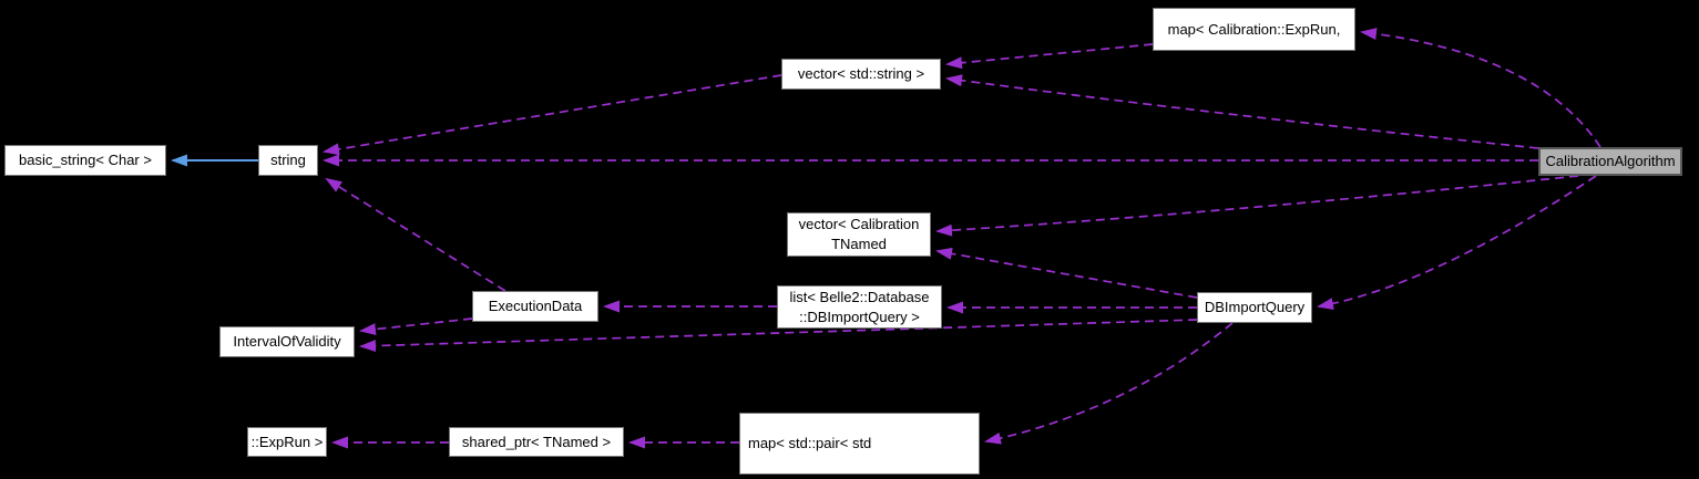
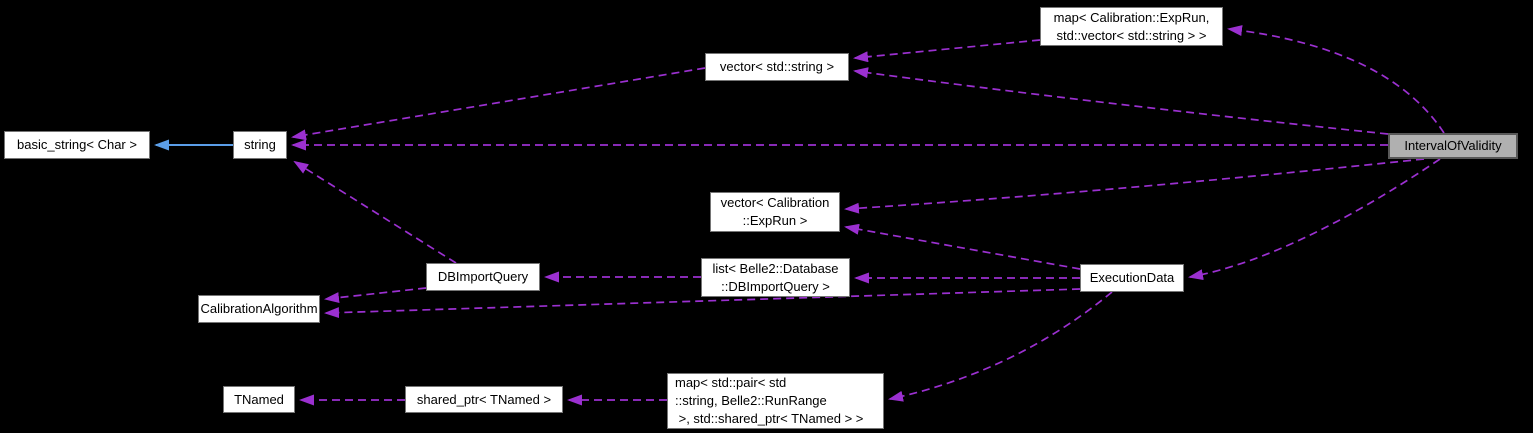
  basic_string< Char >
  string
  vector< std::string >
  map< Calibration::ExpRun,
+ std::vector< std::string > >
- CalibrationAlgorithm
+ IntervalOfValidity
  vector< Calibration
- TNamed
+ ::ExpRun >
- ExecutionData
+ DBImportQuery
  list< Belle2::Database
  ::DBImportQuery >
- DBImportQuery
+ ExecutionData
- IntervalOfValidity
+ CalibrationAlgorithm
- ::ExpRun >
+ TNamed
  shared_ptr< TNamed >
  map< std::pair< std
+ ::string, Belle2::RunRange
+ >, std::shared_ptr< TNamed > >
